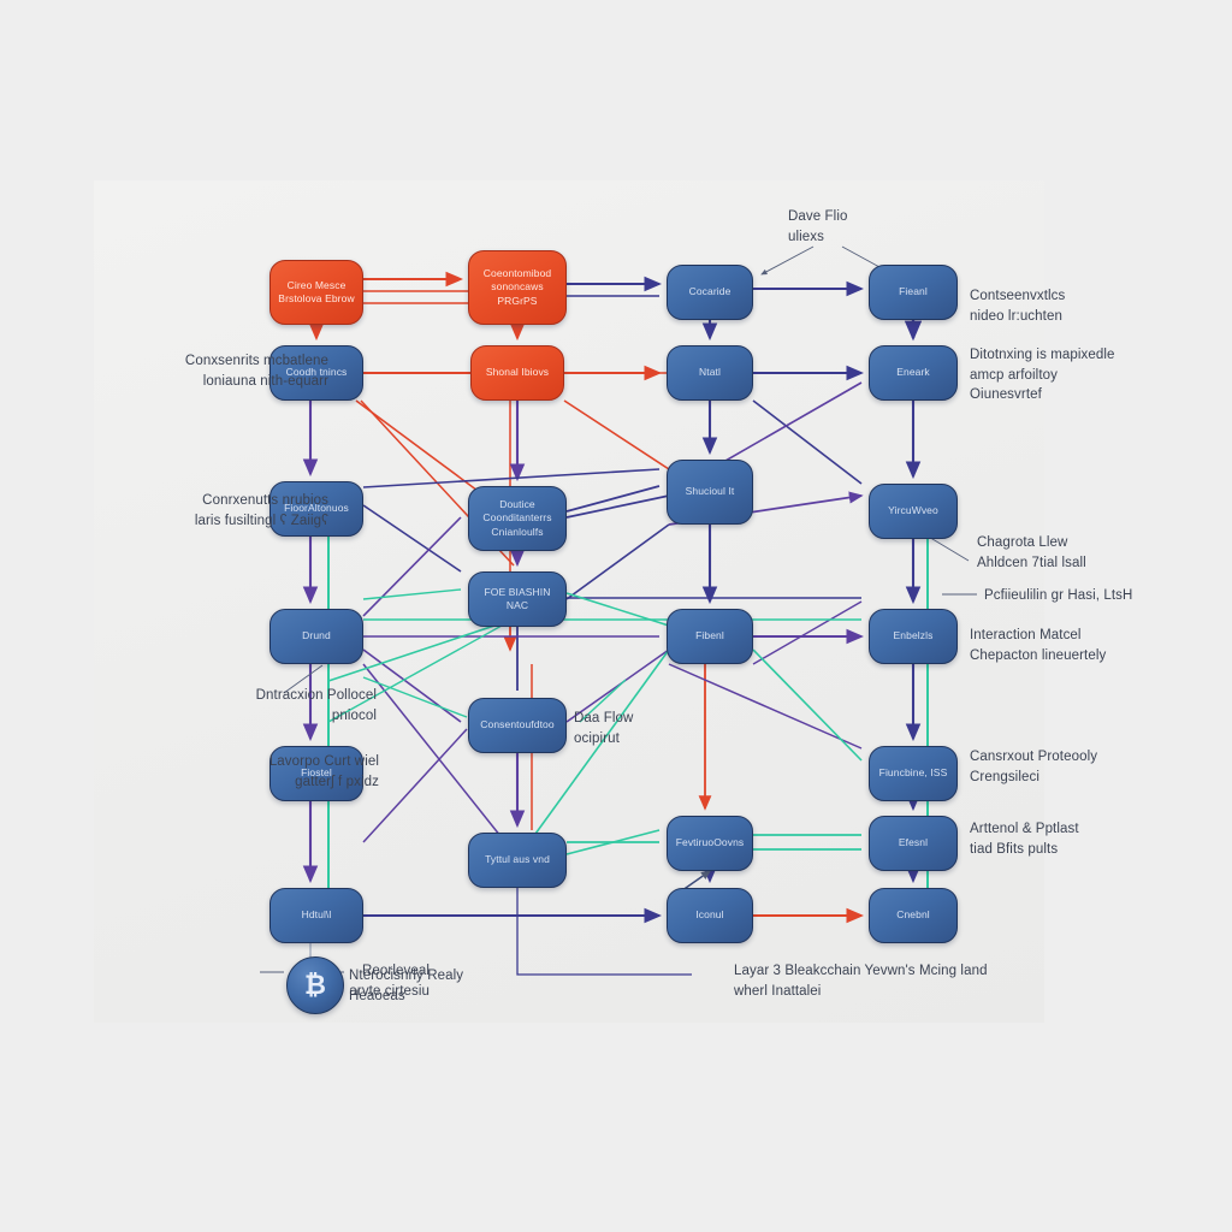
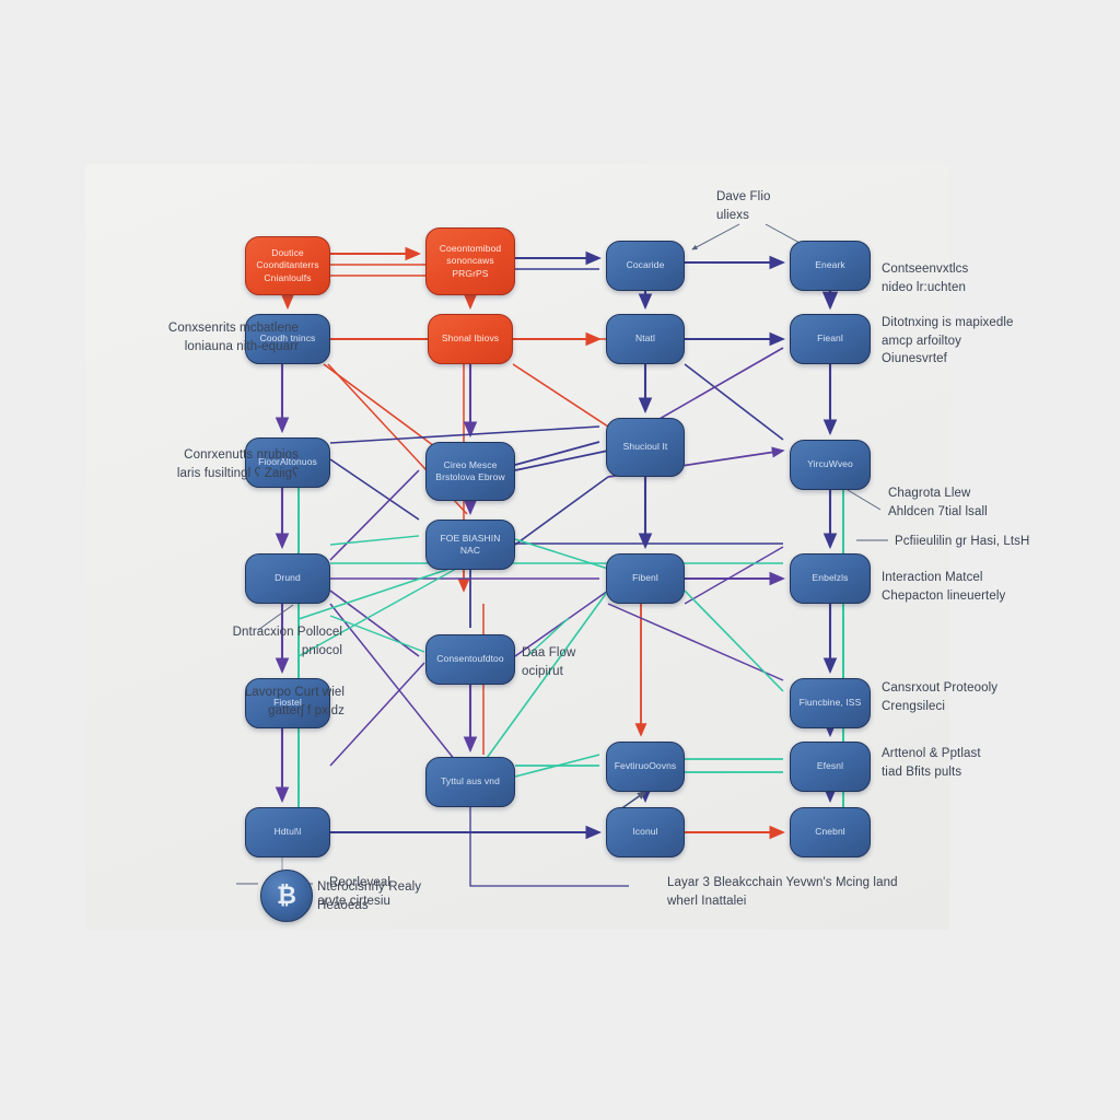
- Cireo Mesce Brstolova Ebrow
+ Doutice Coonditanterrs Cnianloulfs
  Coeontomibod sononcaws PRGrPS
  Cocaride
- Fieanl
+ Eneark
  Coodh tnincs
  Shonal Ibiovs
  Ntatl
- Eneark
+ Fieanl
  FioorAltonuos
- Doutice Coonditanterrs Cnianloulfs
+ Cireo Mesce Brstolova Ebrow
  Shucioul It
  YircuWveo
  FOE BIASHIN NAC
  Drund
  Fibenl
  Enbelzls
  Consentoufdtoo
  Fiostel
  Fiuncbine, ISS
  Tyttul aus vnd
  FevtiruoOovns
  Efesnl
  Hdtul\l
  Iconul
  Cnebnl
  ₿
  Dave Flio
  uliexs
  Contseenvxtlcs
  nideo lr:uchten
  Ditotnxing is mapixedle
  amcp arfoiltoy
  Oiunesvrtef
  Chagrota Llew
  Ahldcen 7tial lsall
  Pcfiieulilin gr Hasi, LtsH
  Interaction Matcel
  Chepacton lineuertely
  Cansrxout Proteooly
  Crengsileci
  Arttenol & Pptlast
  tiad Bfits pults
  Conxsenrits mcbatlene
  loniauna nith-equarr
  Conrxenutts nrubios
  laris fusiltingl ʕ Zaiigʕ
  Dntracxion Pollocel
  pniocol
  Lavorpo Curt wiel
  gatterʃ f pxidz
  Reorleveal
  arvte cirtesiu
  Daa Flow
  ocipirut
  Nterocisnrly Realy
  Heaoeas
  Layar 3 Bleakcchain Yevwn's Mcing land
  wherl Inattalei
